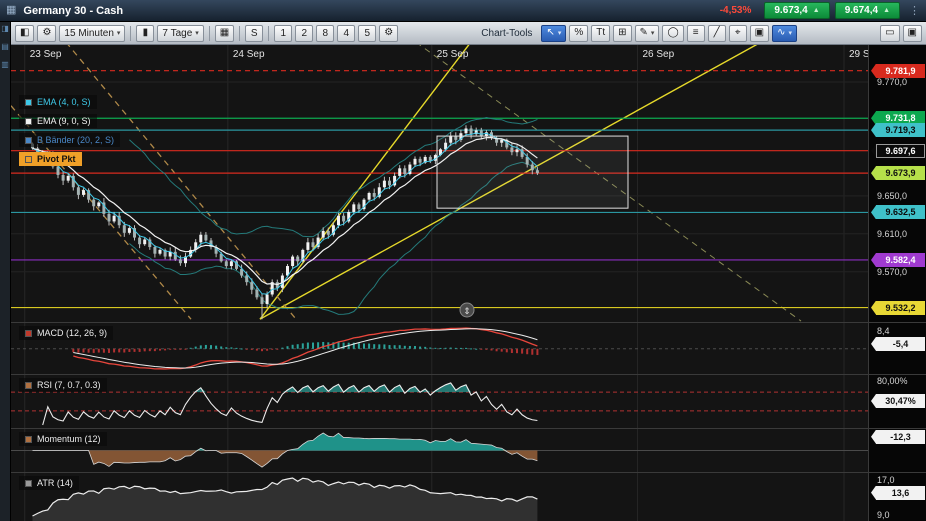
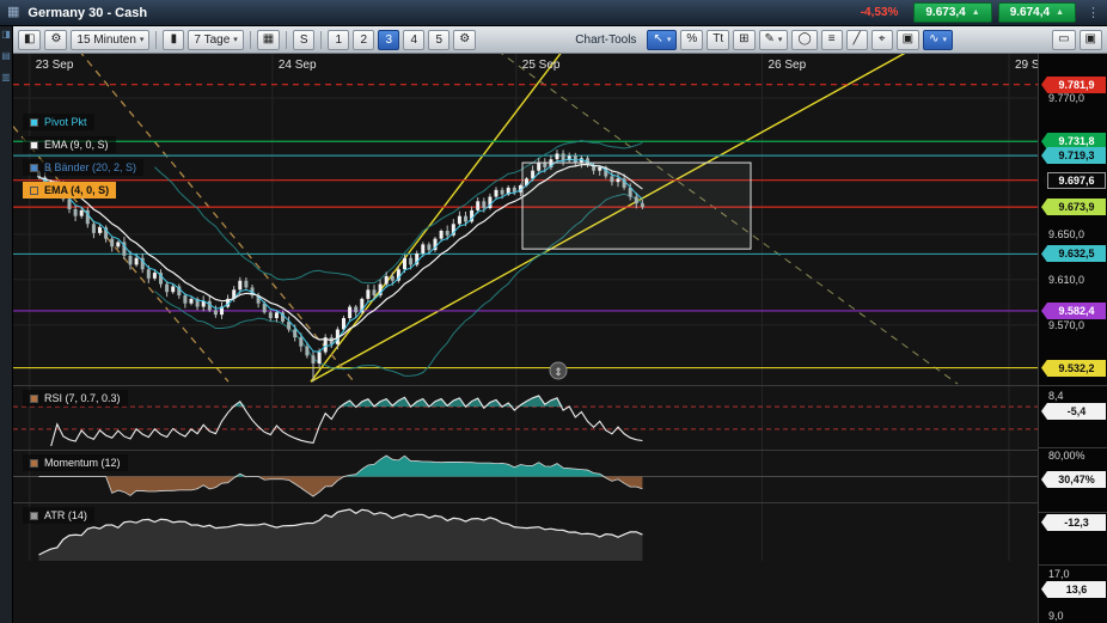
  ▦
  Germany 30 - Cash
  -4,53%
  9.673,4
  9.674,4
  ⋮
  ◨
  ▤
  ▥
  ◧
  ⚙
  15 Minuten
  ▮
  7 Tage
  ▦
  S
  1
  2
- 8
+ 3
  4
  5
  ⚙
  Chart-Tools
  ↖
  %
  Tt
  ⊞
  ✎
  ◯
  ≡
  ╱
  ⌖
  ▣
  ∿
  ▭
  ▣
  ⇕
  23 Sep
  24 Sep
  25 Sep
  26 Sep
- EMA (4, 0, S)
+ Pivot Pkt
  EMA (9, 0, S)
  B Bänder (20, 2, S)
- Pivot Pkt
+ EMA (4, 0, S)
- MACD (12, 26, 9)
  RSI (7, 0.7, 0.3)
  Momentum (12)
  ATR (14)
  9.770,0
  9.650,0
  9.610,0
  9.570,0
  9.781,9
  9.731,8
  9.719,3
  9.697,6
  9.673,9
  9.632,5
  9.582,4
  9.532,2
  8,4
  -5,4
  80,00%
  30,47%
  -12,3
  17,0
  13,6
  9,0
